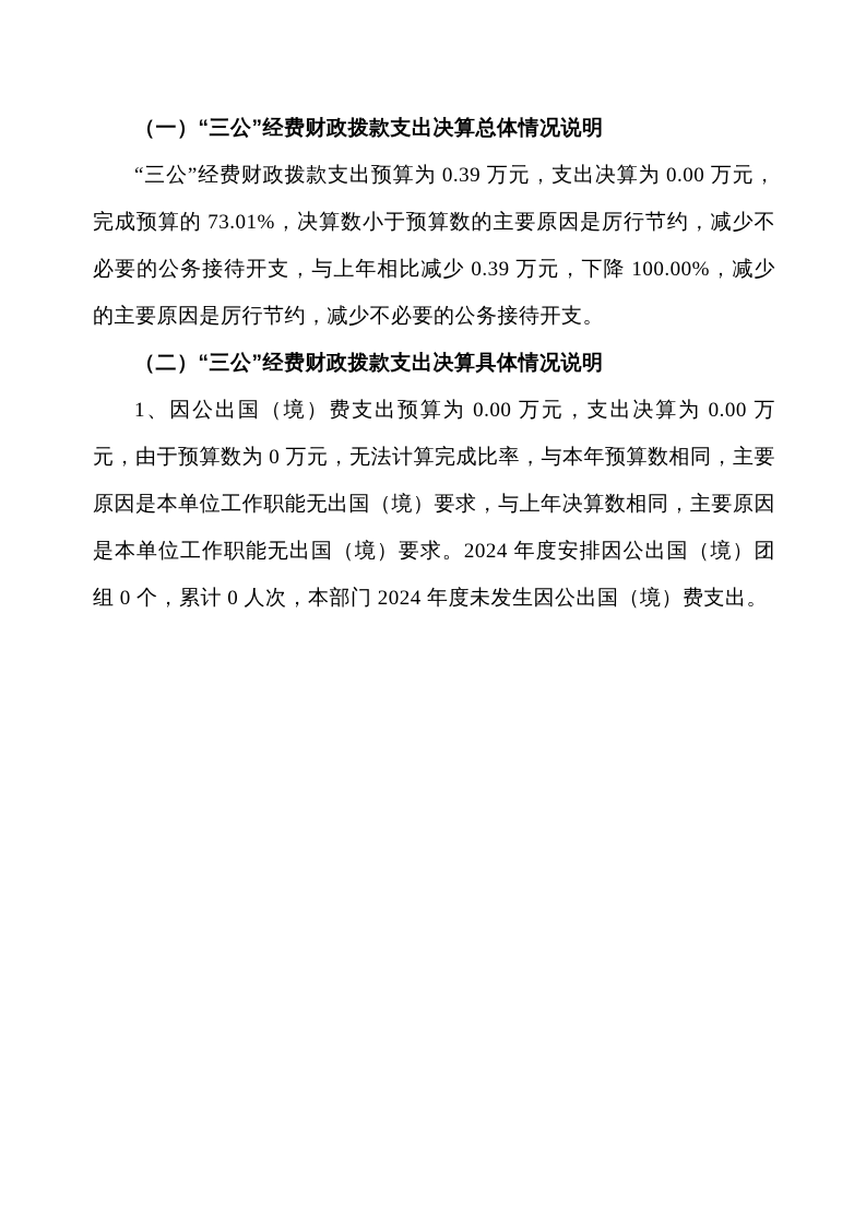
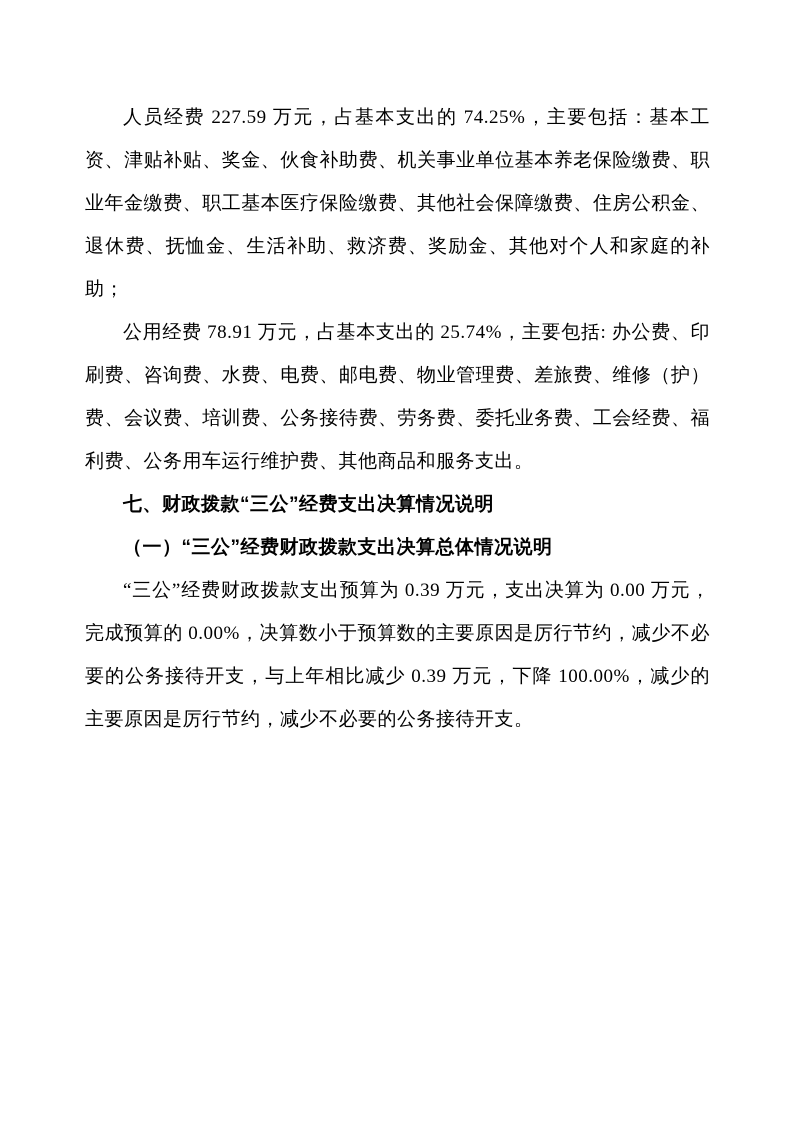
+ 人员经费 227.59 万元，占基本支出的 74.25%，主要包括：基本工资、津贴补贴、奖金、伙食补助费、机关事业单位基本养老保险缴费、职业年金缴费、职工基本医疗保险缴费、其他社会保障缴费、住房公积金、退休费、抚恤金、生活补助、救济费、奖励金、其他对个人和家庭的补助；
+ 公用经费 78.91 万元，占基本支出的 25.74%，主要包括: 办公费、印刷费、咨询费、水费、电费、邮电费、物业管理费、差旅费、维修（护）费、会议费、培训费、公务接待费、劳务费、委托业务费、工会经费、福利费、公务用车运行维护费、其他商品和服务支出。
+ 七、财政拨款“三公”经费支出决算情况说明
  （一）“三公”经费财政拨款支出决算总体情况说明
- “三公”经费财政拨款支出预算为 0.39 万元，支出决算为 0.00 万元，完成预算的 73.01%，决算数小于预算数的主要原因是厉行节约，减少不必要的公务接待开支，与上年相比减少 0.39 万元，下降 100.00%，减少的主要原因是厉行节约，减少不必要的公务接待开支。
+ “三公”经费财政拨款支出预算为 0.39 万元，支出决算为 0.00 万元，完成预算的 0.00%，决算数小于预算数的主要原因是厉行节约，减少不必要的公务接待开支，与上年相比减少 0.39 万元，下降 100.00%，减少的主要原因是厉行节约，减少不必要的公务接待开支。
- （二）“三公”经费财政拨款支出决算具体情况说明
- 1、因公出国（境）费支出预算为 0.00 万元，支出决算为 0.00 万元，由于预算数为 0 万元，无法计算完成比率，与本年预算数相同，主要原因是本单位工作职能无出国（境）要求，与上年决算数相同，主要原因是本单位工作职能无出国（境）要求。2024 年度安排因公出国（境）团组 0 个，累计 0 人次，本部门 2024 年度未发生因公出国（境）费支出。
